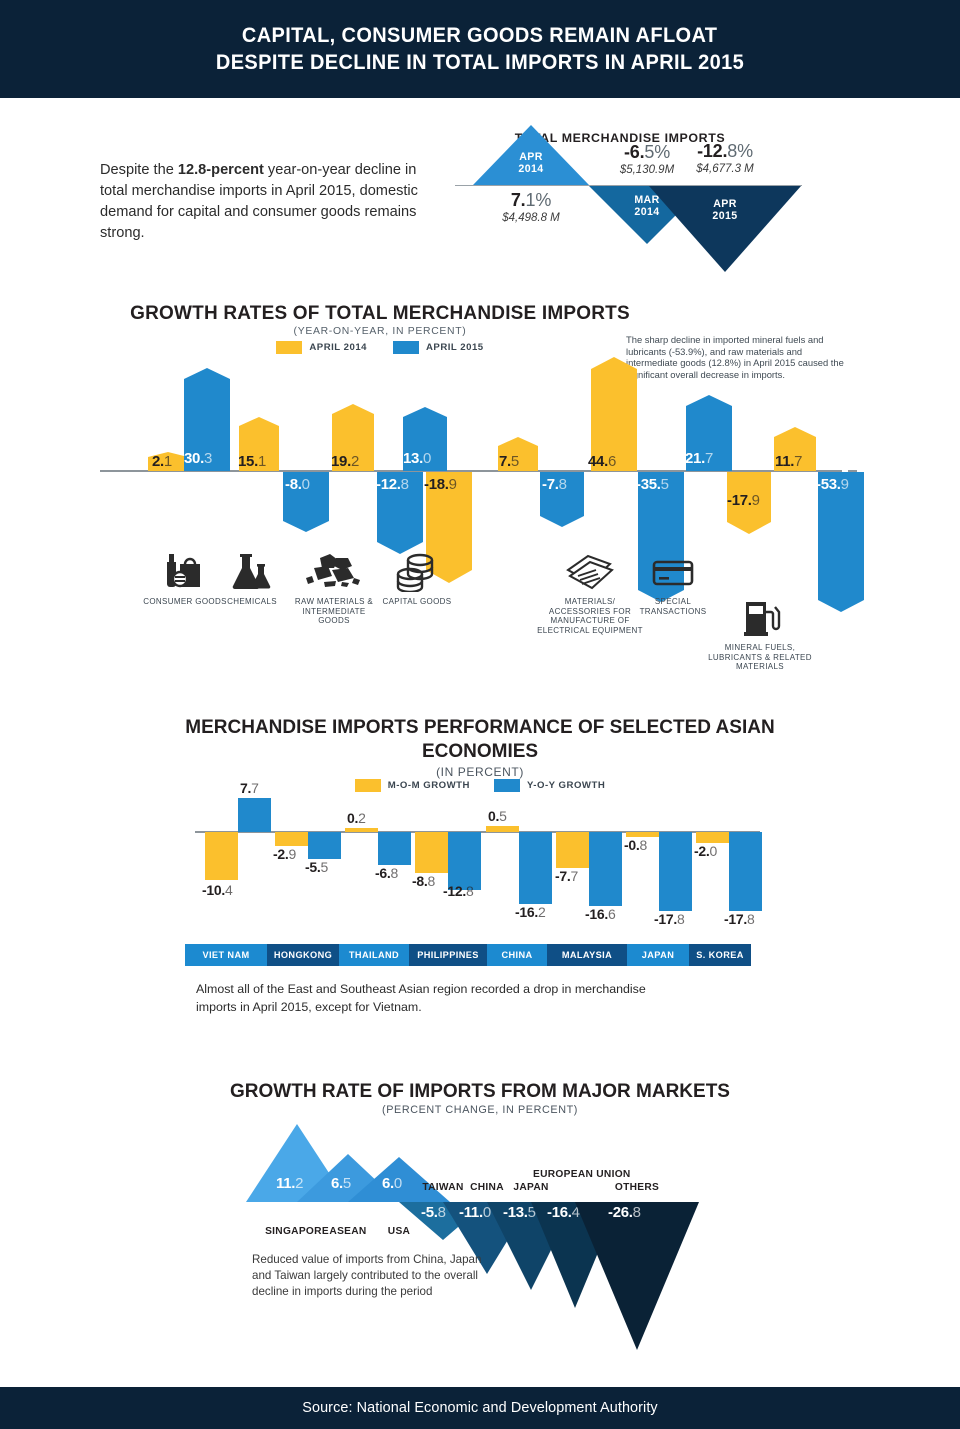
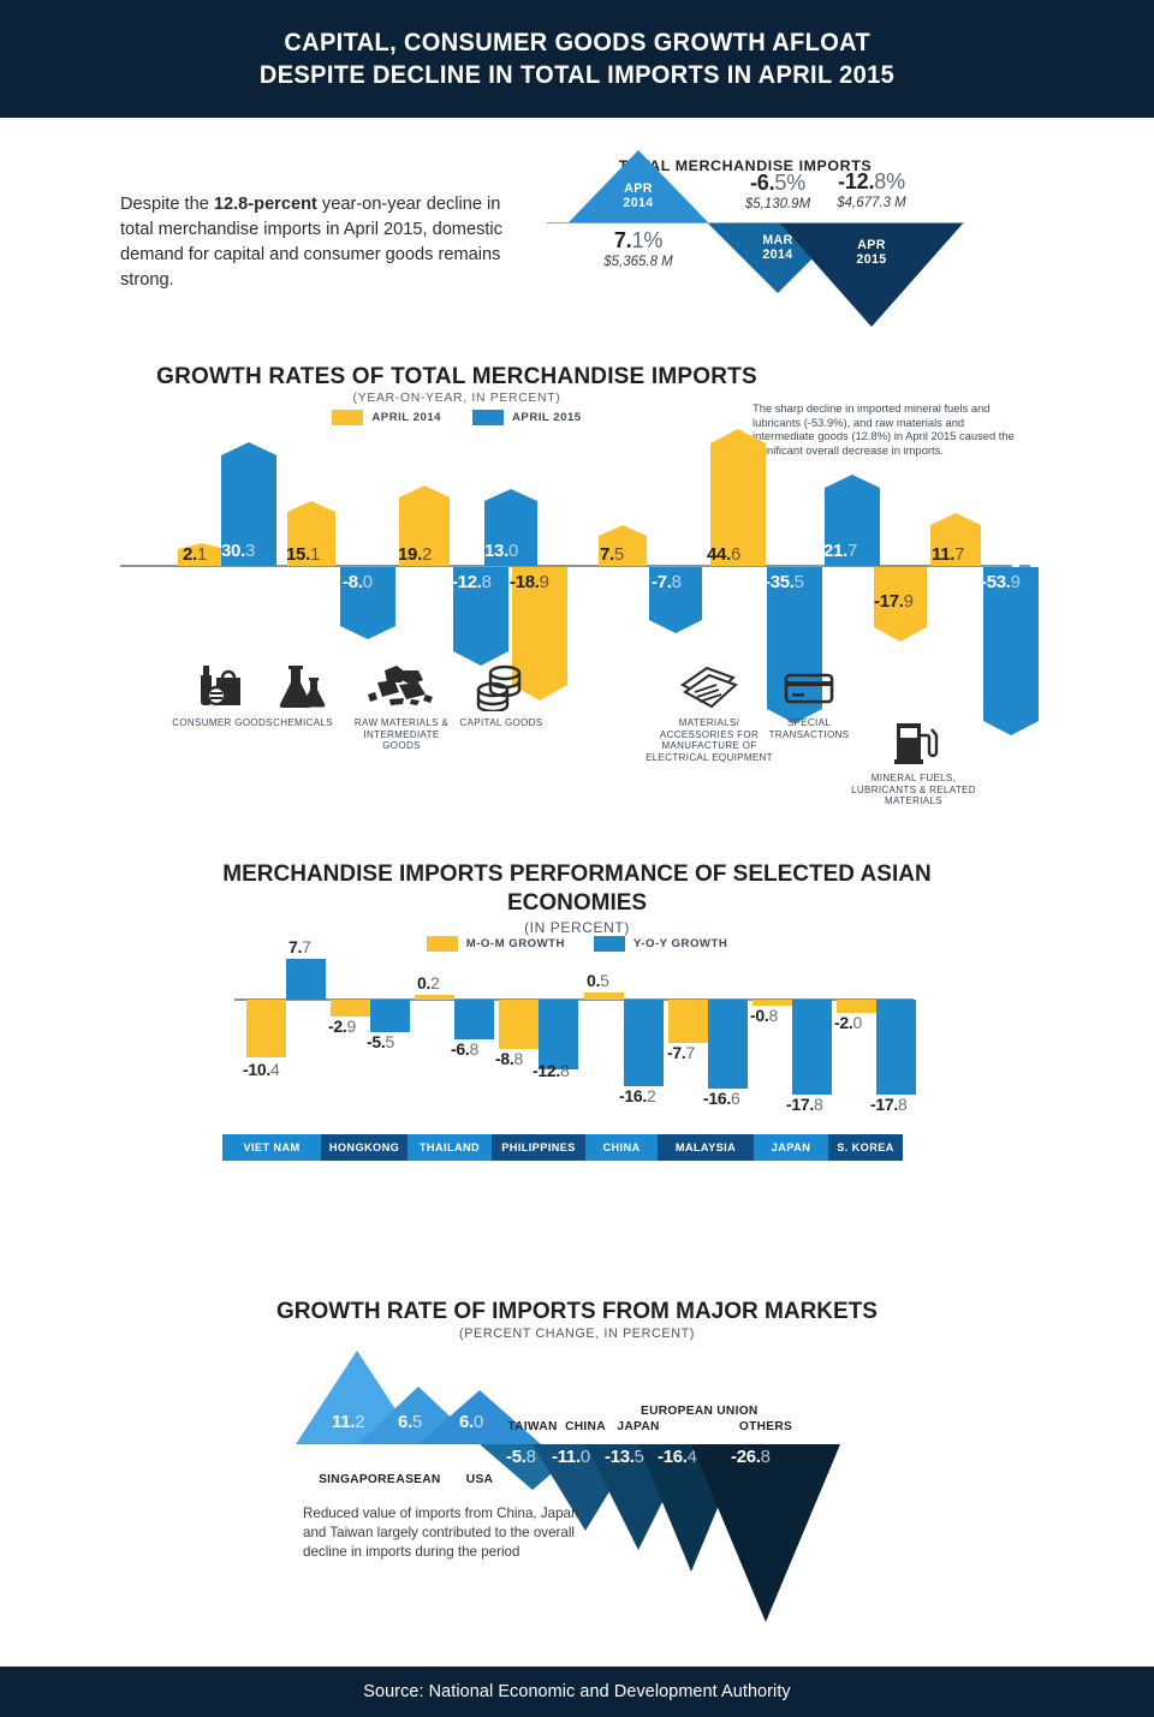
- CAPITAL, CONSUMER GOODS REMAIN AFLOAT
+ CAPITAL, CONSUMER GOODS GROWTH AFLOAT
  DESPITE DECLINE IN TOTAL IMPORTS IN APRIL 2015
  Despite the 12.8-percent year-on-year decline in total merchandise imports in April 2015, domestic demand for capital and consumer goods remains strong.
  TOTAL MERCHANDISE IMPORTS
  APR
  2014
  7.1%
- $4,498.8 M
+ $5,365.8 M
  MAR
  2014
  -6.5%
  $5,130.9M
  APR
  2015
  -12.8%
  $4,677.3 M
  GROWTH RATES OF TOTAL MERCHANDISE IMPORTS
  (YEAR-ON-YEAR, IN PERCENT)
  APRIL 2014
  APRIL 2015
  The sharp decline in imported mineral fuels and lubricants (-53.9%), and raw materials and intermediate goods (12.8%) in April 2015 caused the nificant overall decrease in imports.
  2.1
  30.3
  15.1
  -8.0
  19.2
  -12.8
  -18.9
  13.0
  7.5
  -7.8
  44.6
  -35.5
  -17.9
  21.7
  11.7
  -53.9
  CONSUMER GOODS
  CHEMICALS
  RAW MATERIALS & INTERMEDIATE GOODS
  CAPITAL GOODS
  MATERIALS/ ACCESSORIES FOR MANUFACTURE OF ELECTRICAL EQUIPMENT
  SPECIAL TRANSACTIONS
  MINERAL FUELS, LUBRICANTS & RELATED MATERIALS
  MERCHANDISE IMPORTS PERFORMANCE OF SELECTED ASIAN ECONOMIES
  (IN PERCENT)
  M-O-M GROWTH
  Y-O-Y GROWTH
  -10.4
  7.7
  -2.9
  -5.5
  0.2
  -6.8
  -8.8
  -12.8
  0.5
  -16.2
  -7.7
  -16.6
  -0.8
  -17.8
  -2.0
  -17.8
  VIET NAM
  HONGKONG
  THAILAND
  PHILIPPINES
  CHINA
  MALAYSIA
  JAPAN
  S. KOREA
- Almost all of the East and Southeast Asian region recorded a drop in merchandise imports in April 2015, except for Vietnam.
  GROWTH RATE OF IMPORTS FROM MAJOR MARKETS
  (PERCENT CHANGE, IN PERCENT)
  11.2
  SINGAPORE
  6.5
  ASEAN
  6.0
  USA
  -5.8
  TAIWAN
  -11.0
  CHINA
  -13.5
  JAPAN
  -16.4
  EUROPEAN UNION
  -26.8
  OTHERS
  Reduced value of imports from China, Japan and Taiwan largely contributed to the overall decline in imports during the period
  Source: National Economic and Development Authority
